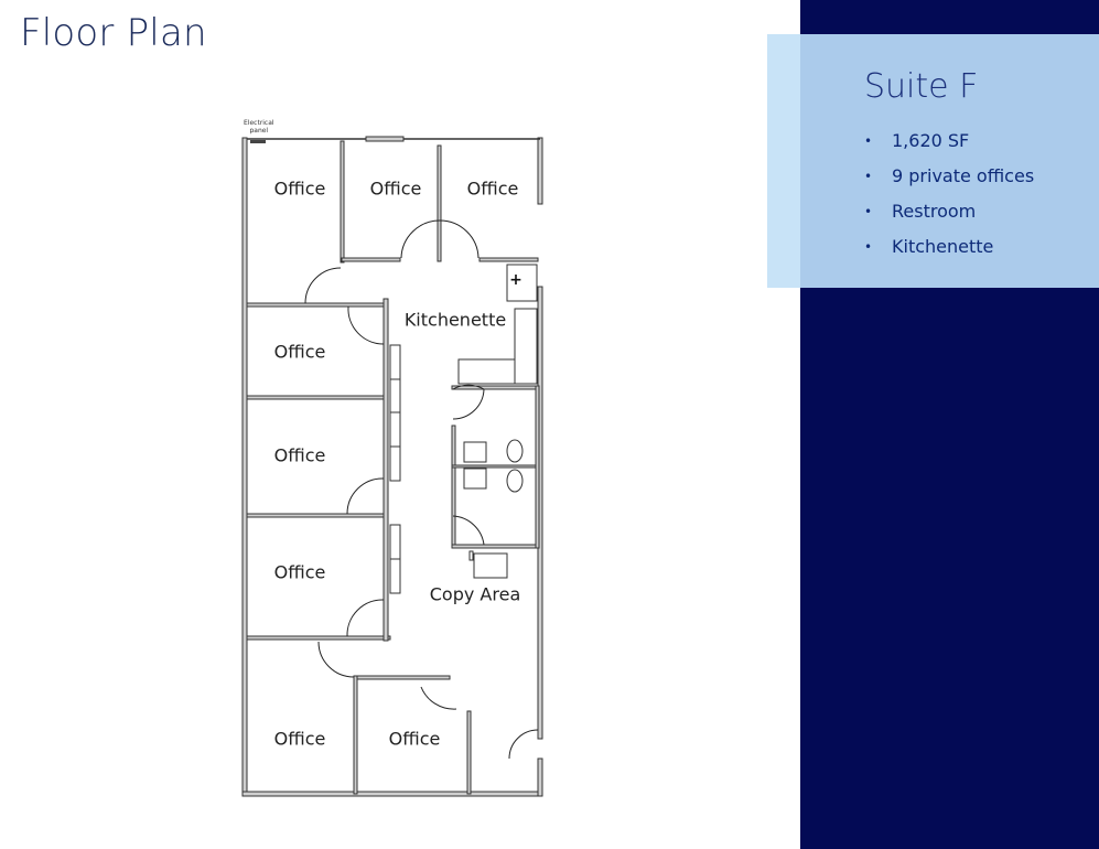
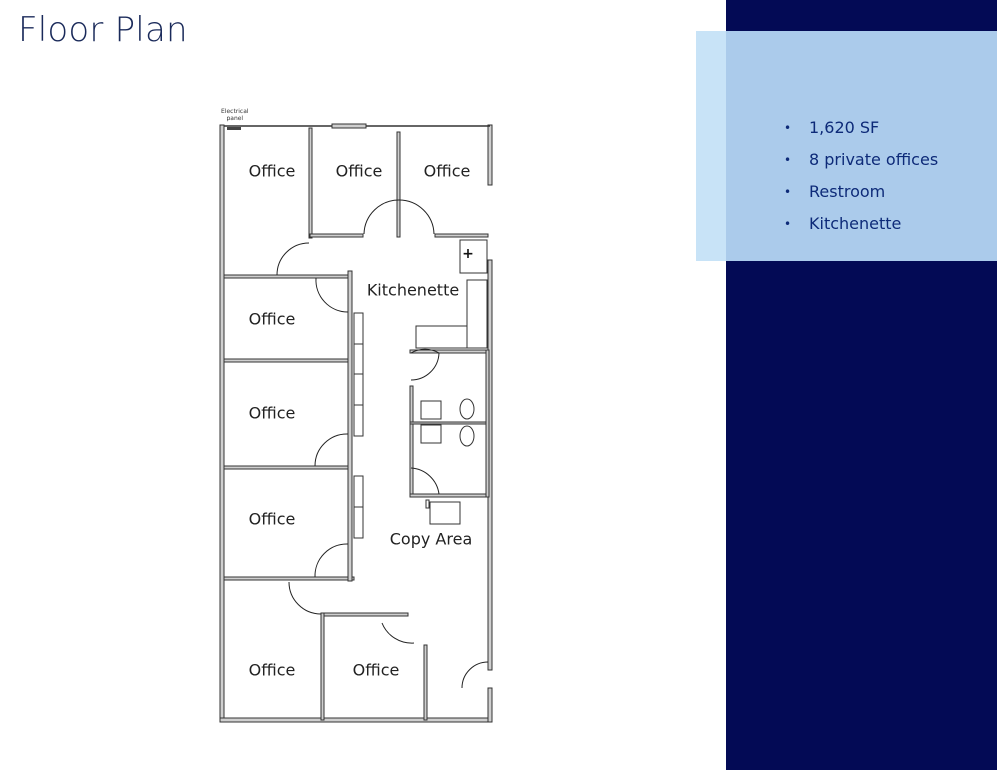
  Floor Plan
- Suite F
  •
  1,620 SF
  •
- 9 private offices
+ 8 private offices
  •
  Restroom
  •
  Kitchenette
  +
  Office
  Office
  Office
  Kitchenette
  Office
  Office
  Office
  Copy Area
  Office
  Office
